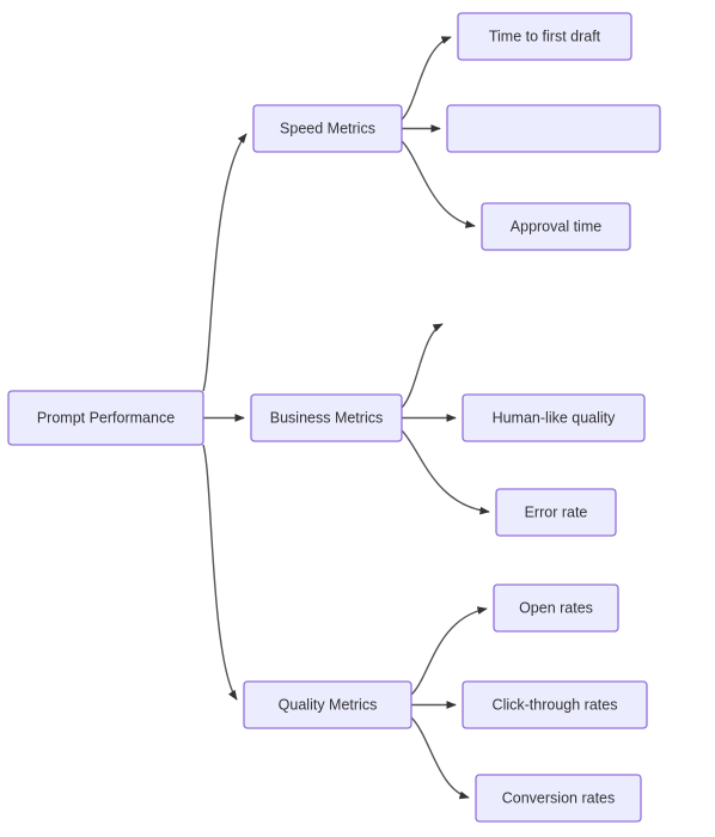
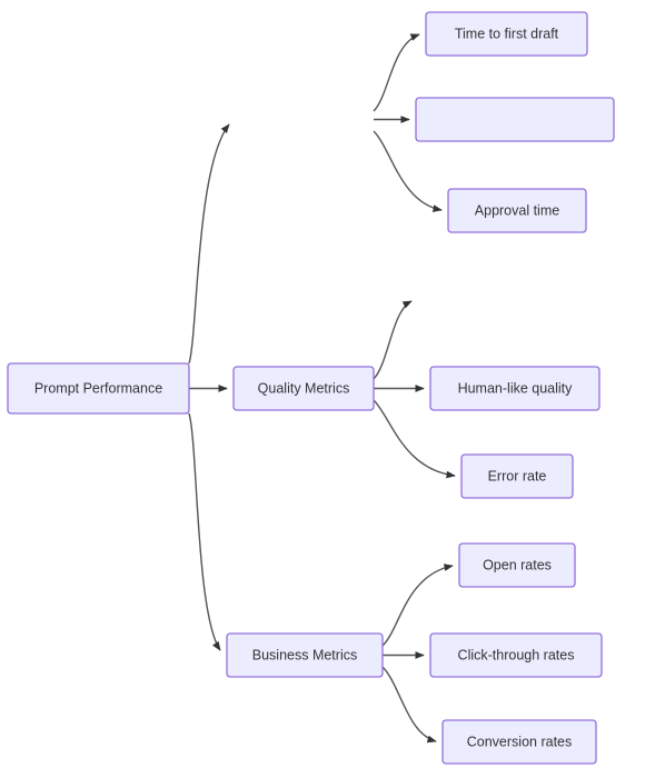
  Prompt Performance
- Speed Metrics
  Time to first draft
  Approval time
- Business Metrics
+ Quality Metrics
  Human-like quality
  Error rate
- Quality Metrics
+ Business Metrics
  Open rates
  Click-through rates
  Conversion rates
